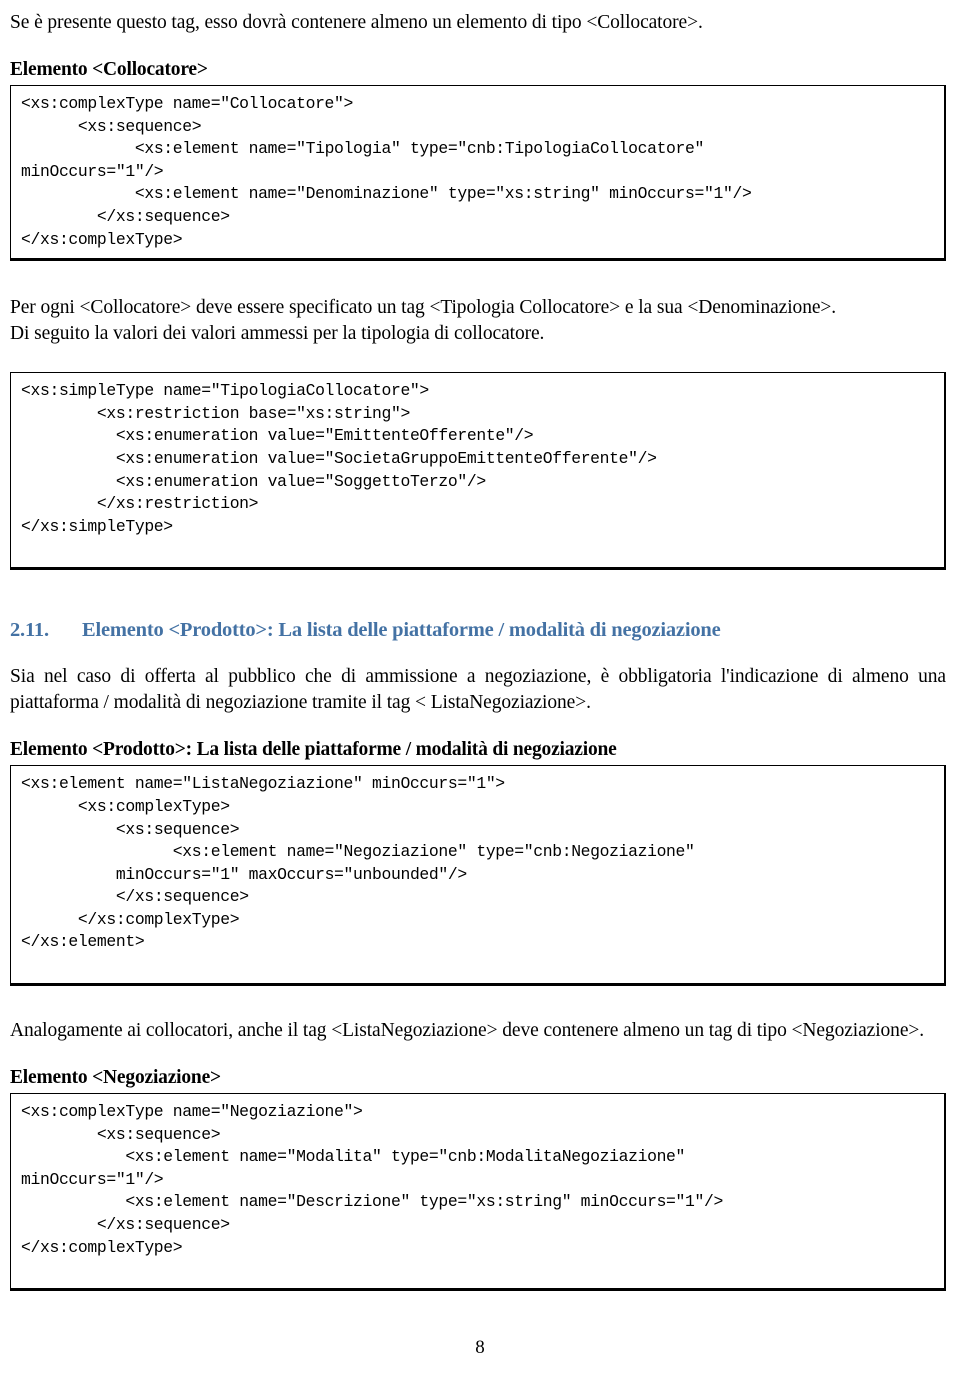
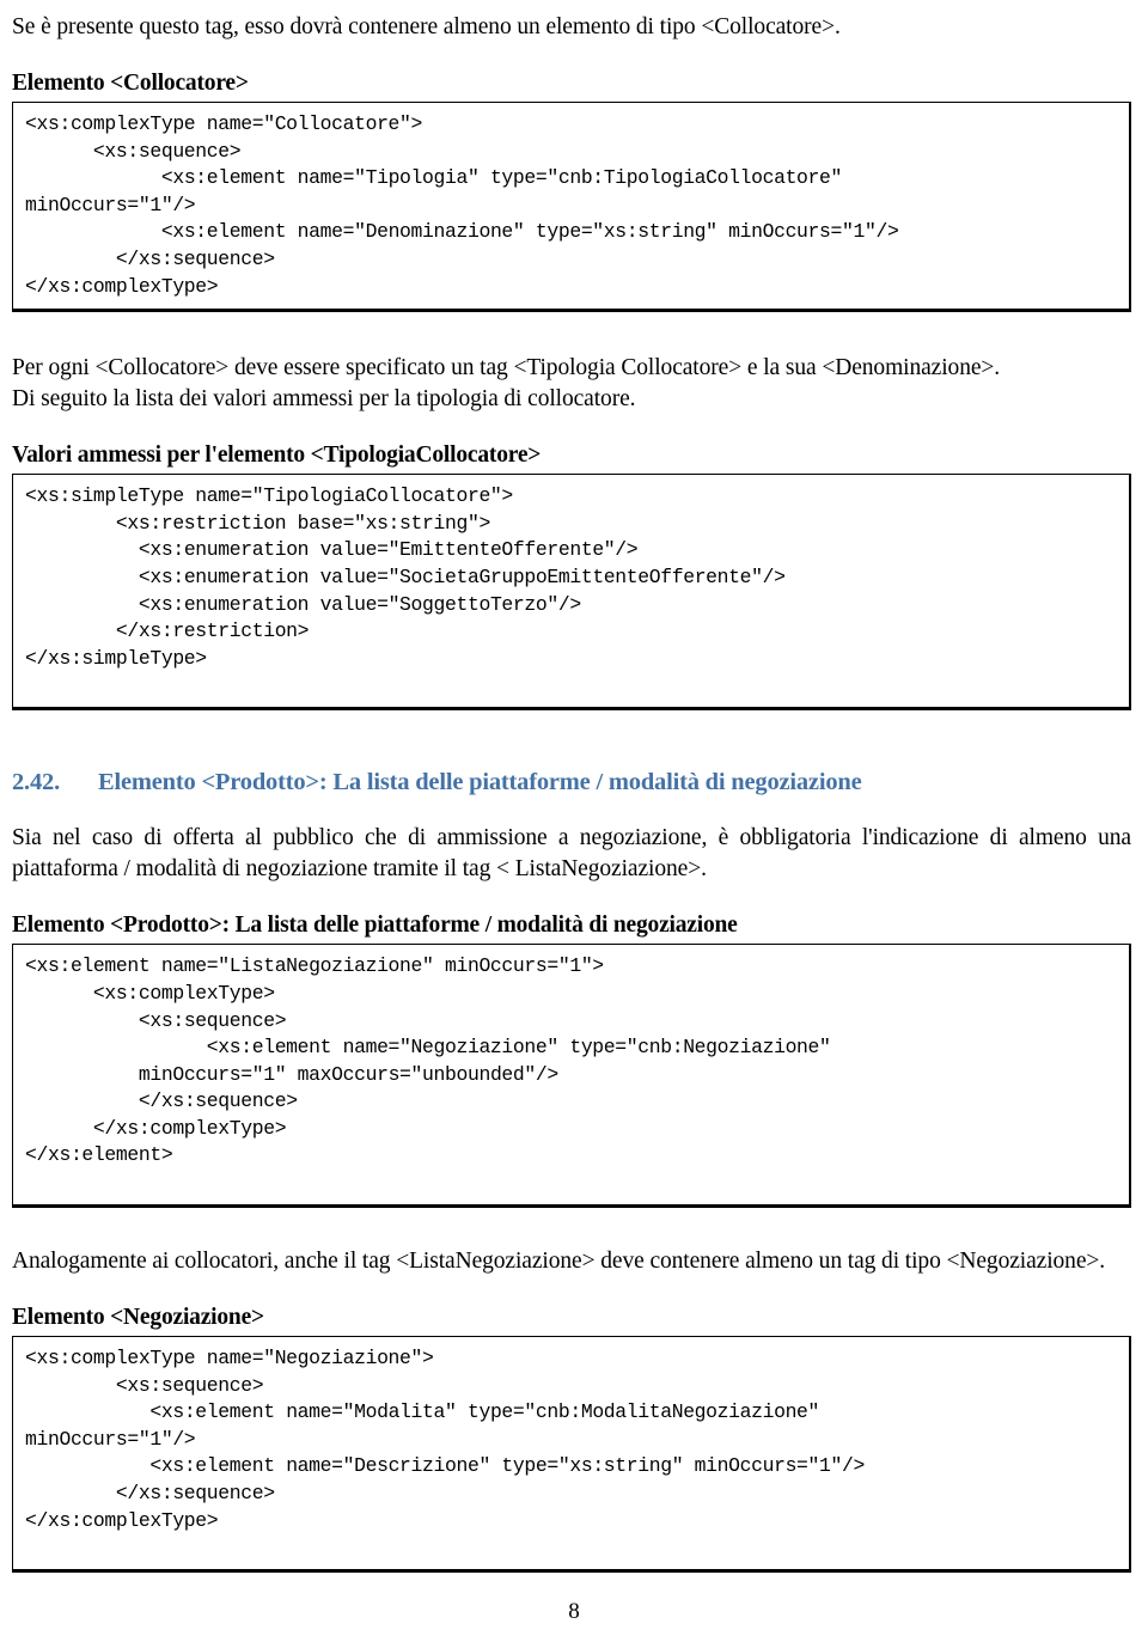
  Se è presente questo tag, esso dovrà contenere almeno un elemento di tipo <Collocatore>.
  Elemento <Collocatore>
  <xs:complexType name="Collocatore">
  <xs:sequence>
  <xs:element name="Tipologia" type="cnb:TipologiaCollocatore"
  minOccurs="1"/>
  <xs:element name="Denominazione" type="xs:string" minOccurs="1"/>
  </xs:sequence>
  </xs:complexType>
  Per ogni <Collocatore> deve essere specificato un tag <Tipologia Collocatore> e la sua <Denominazione>.
- Di seguito la valori dei valori ammessi per la tipologia di collocatore.
+ Di seguito la lista dei valori ammessi per la tipologia di collocatore.
+ Valori ammessi per l'elemento <TipologiaCollocatore>
  <xs:simpleType name="TipologiaCollocatore">
  <xs:restriction base="xs:string">
  <xs:enumeration value="EmittenteOfferente"/>
  <xs:enumeration value="SocietaGruppoEmittenteOfferente"/>
  <xs:enumeration value="SoggettoTerzo"/>
  </xs:restriction>
  </xs:simpleType>
- 2.11.
+ 2.42.
  Elemento <Prodotto>: La lista delle piattaforme / modalità di negoziazione
  Sia nel caso di offerta al pubblico che di ammissione a negoziazione, è obbligatoria l'indicazione di almeno una piattaforma / modalità di negoziazione tramite il tag < ListaNegoziazione>.
  Elemento <Prodotto>: La lista delle piattaforme / modalità di negoziazione
  <xs:element name="ListaNegoziazione" minOccurs="1">
  <xs:complexType>
  <xs:sequence>
  <xs:element name="Negoziazione" type="cnb:Negoziazione"
  minOccurs="1" maxOccurs="unbounded"/>
  </xs:sequence>
  </xs:complexType>
  </xs:element>
  Analogamente ai collocatori, anche il tag <ListaNegoziazione> deve contenere almeno un tag di tipo <Negoziazione>.
  Elemento <Negoziazione>
  <xs:complexType name="Negoziazione">
  <xs:sequence>
  <xs:element name="Modalita" type="cnb:ModalitaNegoziazione"
  minOccurs="1"/>
  <xs:element name="Descrizione" type="xs:string" minOccurs="1"/>
  </xs:sequence>
  </xs:complexType>
  8
